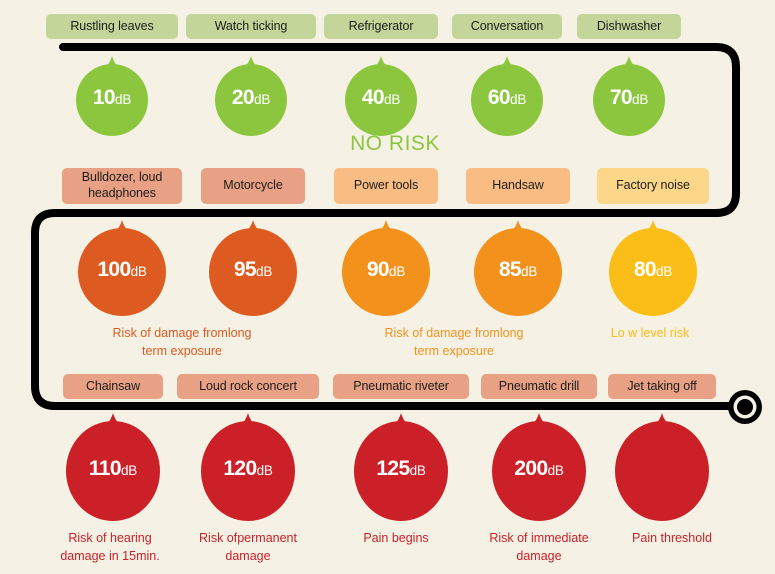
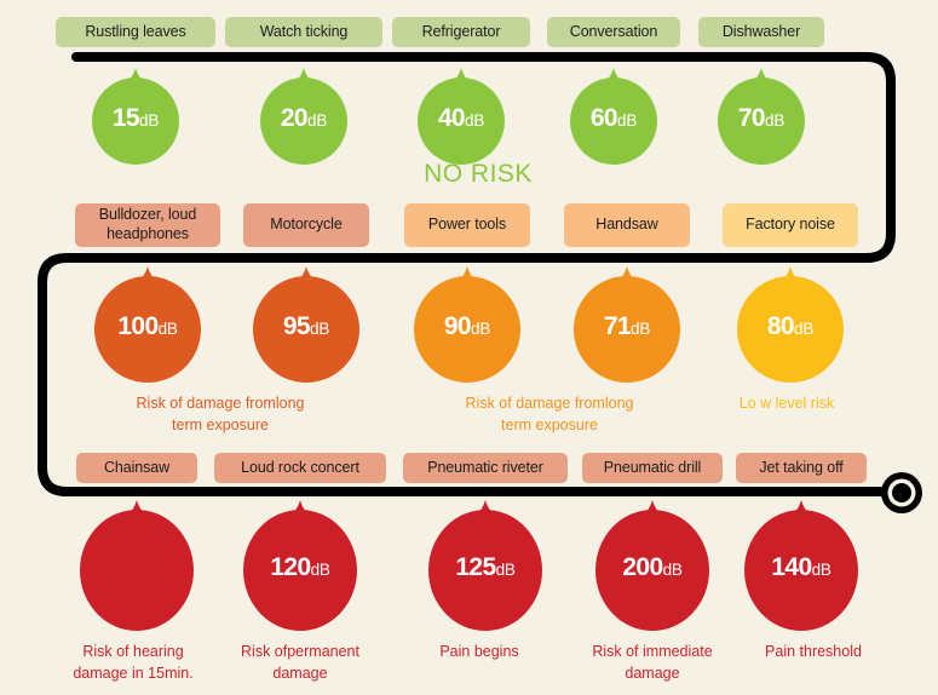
  NO RISK
  Rustling leaves
- 10dB
+ 15dB
  Watch ticking
  20dB
  Refrigerator
  40dB
  Conversation
  60dB
  Dishwasher
  70dB
  Bulldozer, loud headphones
  100dB
  Risk of damage fromlong
  term exposure
  Motorcycle
  95dB
  Power tools
  90dB
  Risk of damage fromlong
  term exposure
  Handsaw
- 85dB
+ 71dB
  Factory noise
  80dB
  Lo w level risk
  Chainsaw
- 110dB
  Risk of hearing
  damage in 15min.
  Loud rock concert
  120dB
  Risk ofpermanent
  damage
  Pneumatic riveter
  125dB
  Pain begins
  Pneumatic drill
  200dB
  Risk of immediate
  damage
  Jet taking off
+ 140dB
  Pain threshold
